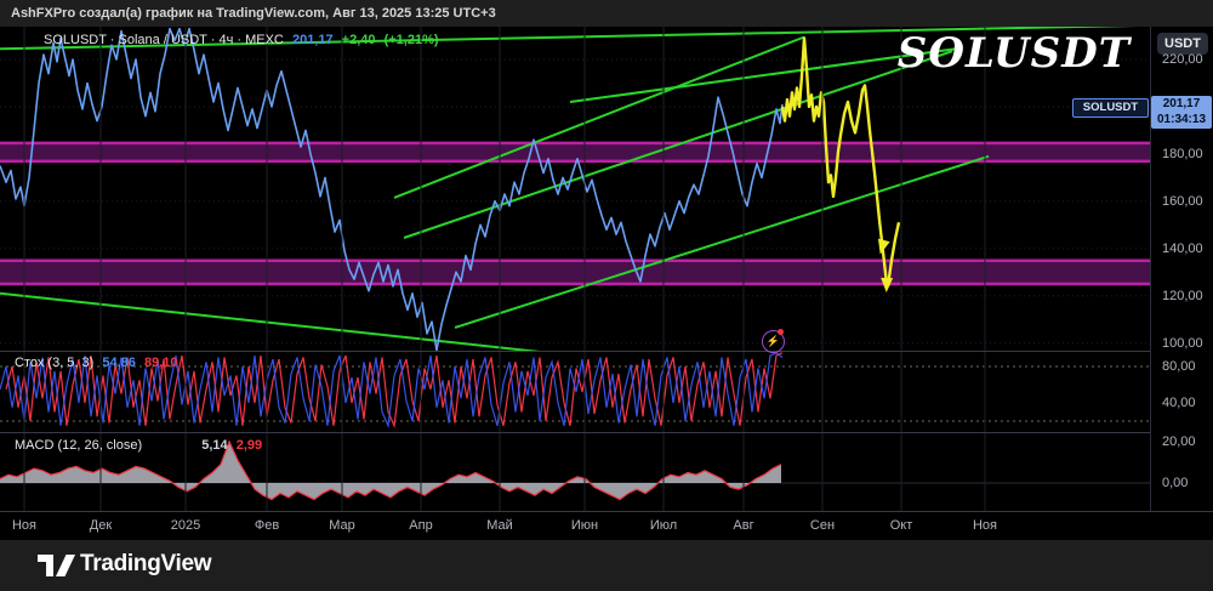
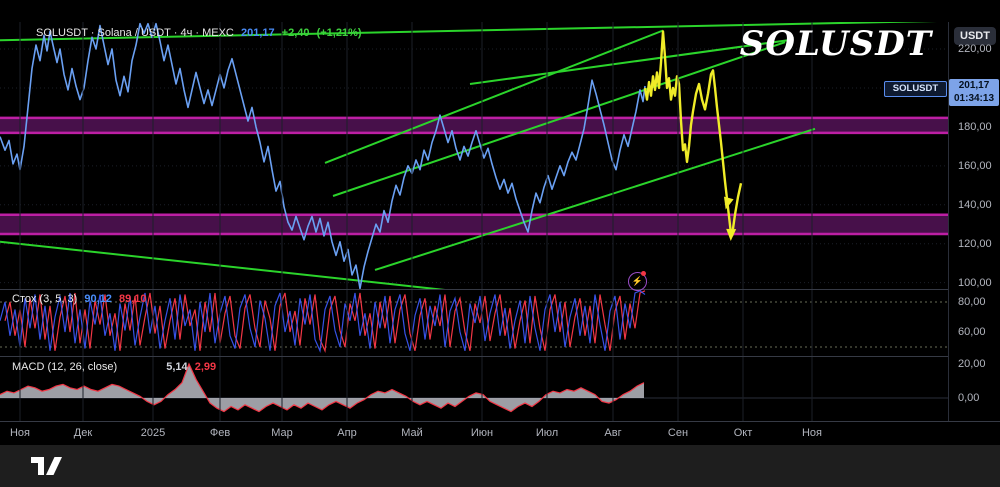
- AshFXPro создал(а) график на TradingView.com, Авг 13, 2025 13:25 UTC+3
  SOLUSDT · Solana / USDT · 4ч · MEXC 201,17 +2,40 (+1,21%)
  SOLUSDT
- Стох (3, 5, 3) 54,86 89,10
+ Стох (3, 5, 3) 90,12 89,10
  MACD (12, 26, close) 5,14 2,99
  ⚡
  USDT
  220,00
  180,00
  160,00
  140,00
  120,00
  100,00
  80,00
- 40,00
+ 60,00
  20,00
  0,00
  SOLUSDT
  201,17
  01:34:13
  Ноя
  Дек
  2025
  Фев
  Мар
  Апр
  Май
  Июн
  Июл
  Авг
  Сен
  Окт
  Ноя
- TradingView
